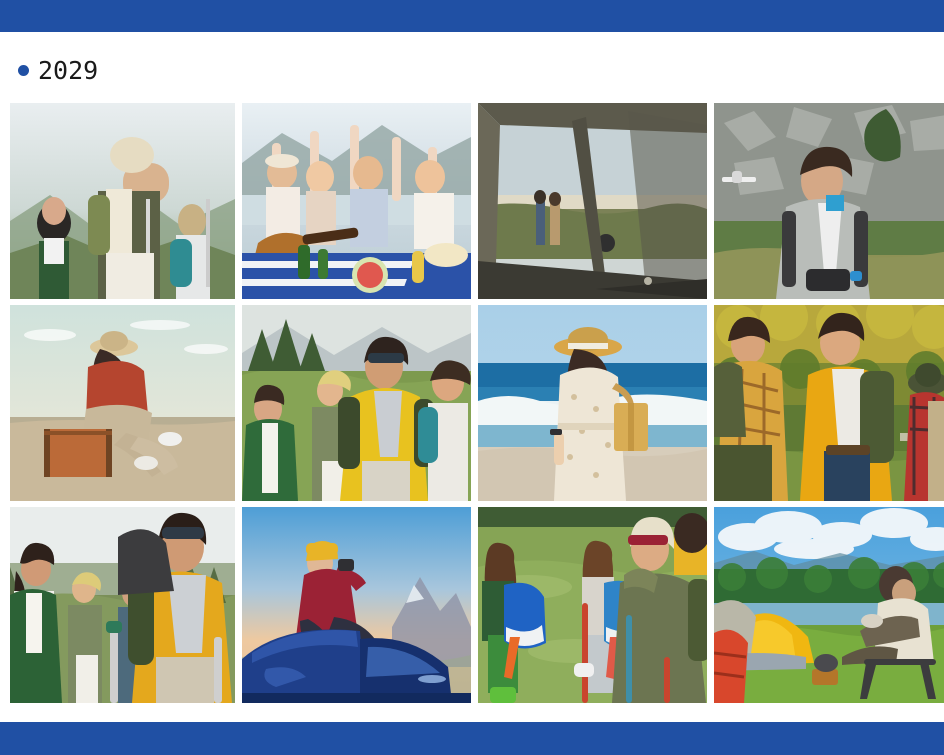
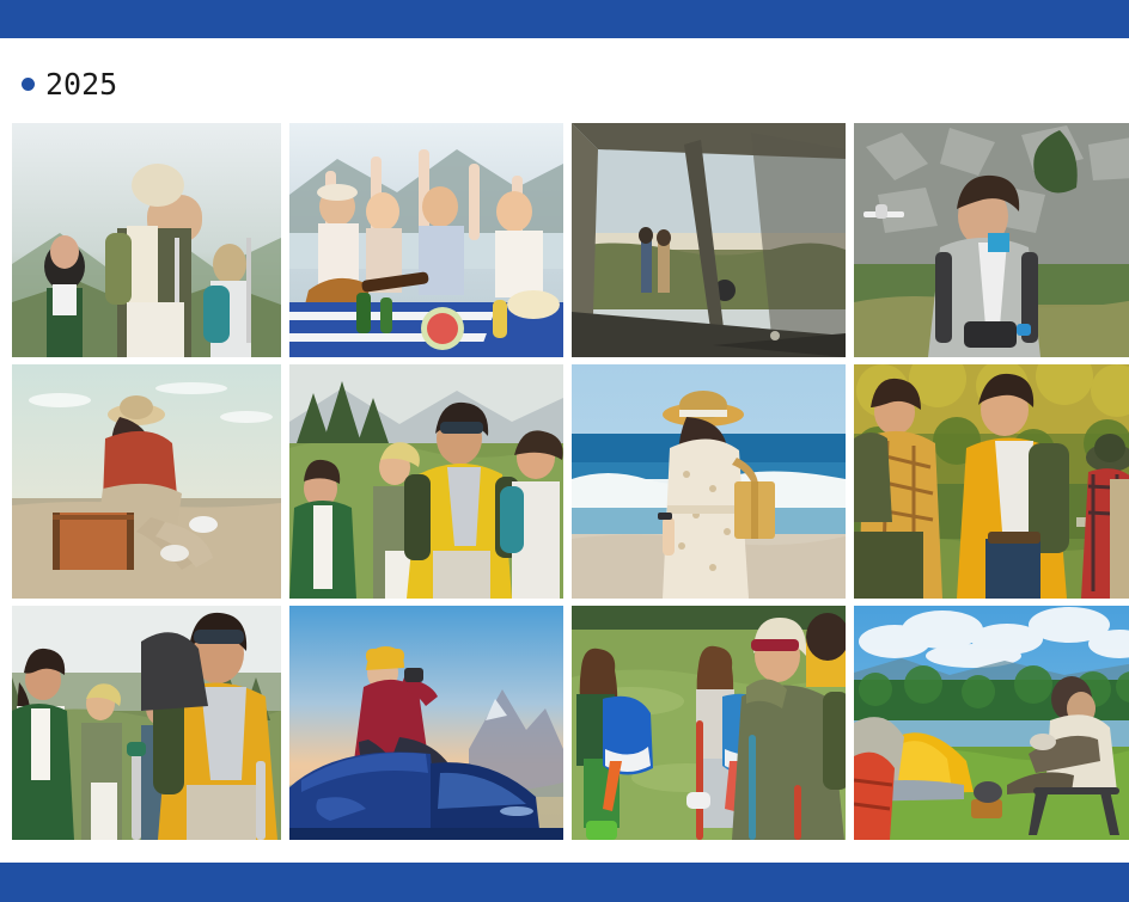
- 2029
+ 2025
